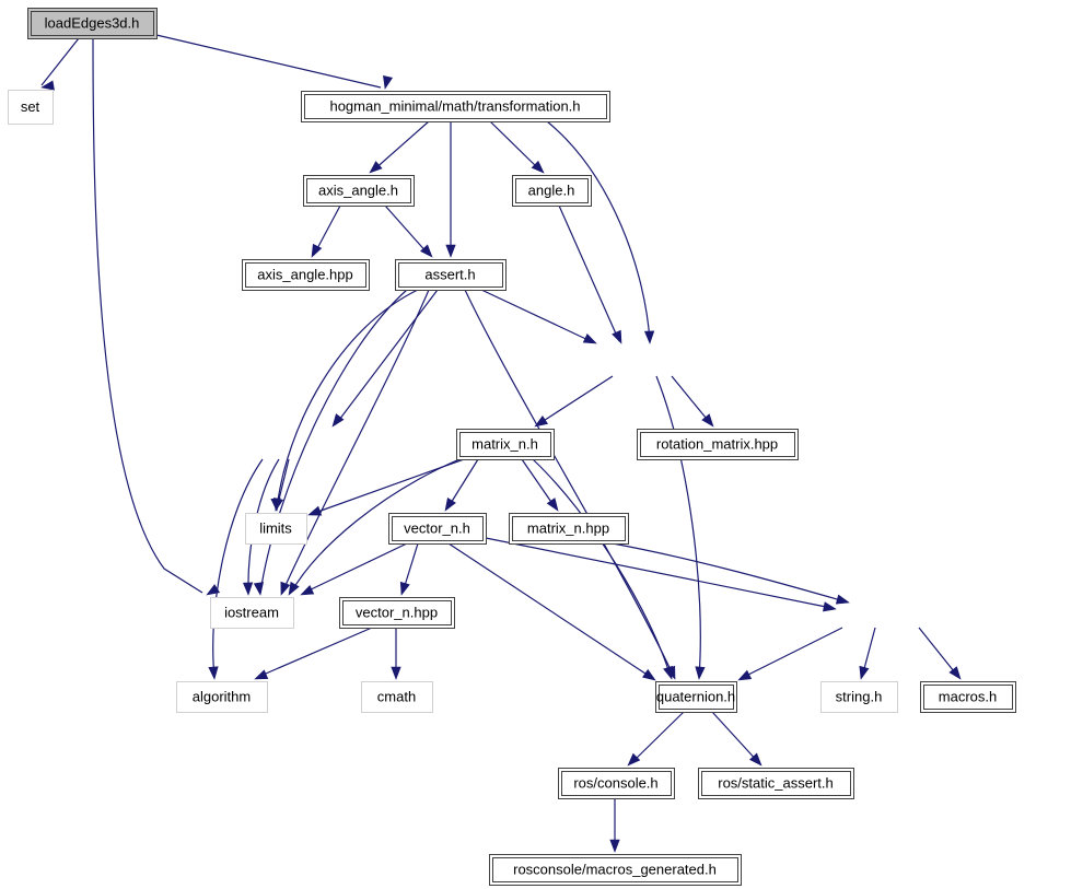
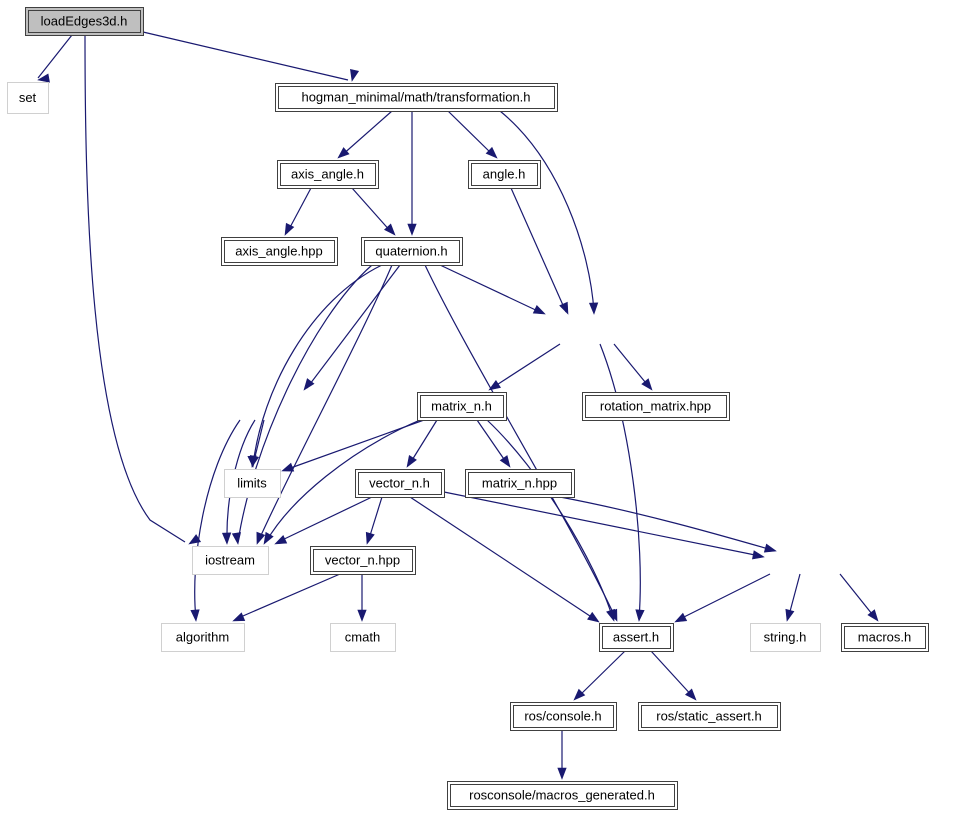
  loadEdges3d.h
  set
  hogman_minimal/math/transformation.h
  axis_angle.h
  angle.h
  axis_angle.hpp
- assert.h
+ quaternion.h
  matrix_n.h
  rotation_matrix.hpp
  limits
  vector_n.h
  matrix_n.hpp
  iostream
  vector_n.hpp
  algorithm
  cmath
- quaternion.h
+ assert.h
  string.h
  macros.h
  ros/console.h
  ros/static_assert.h
  rosconsole/macros_generated.h
